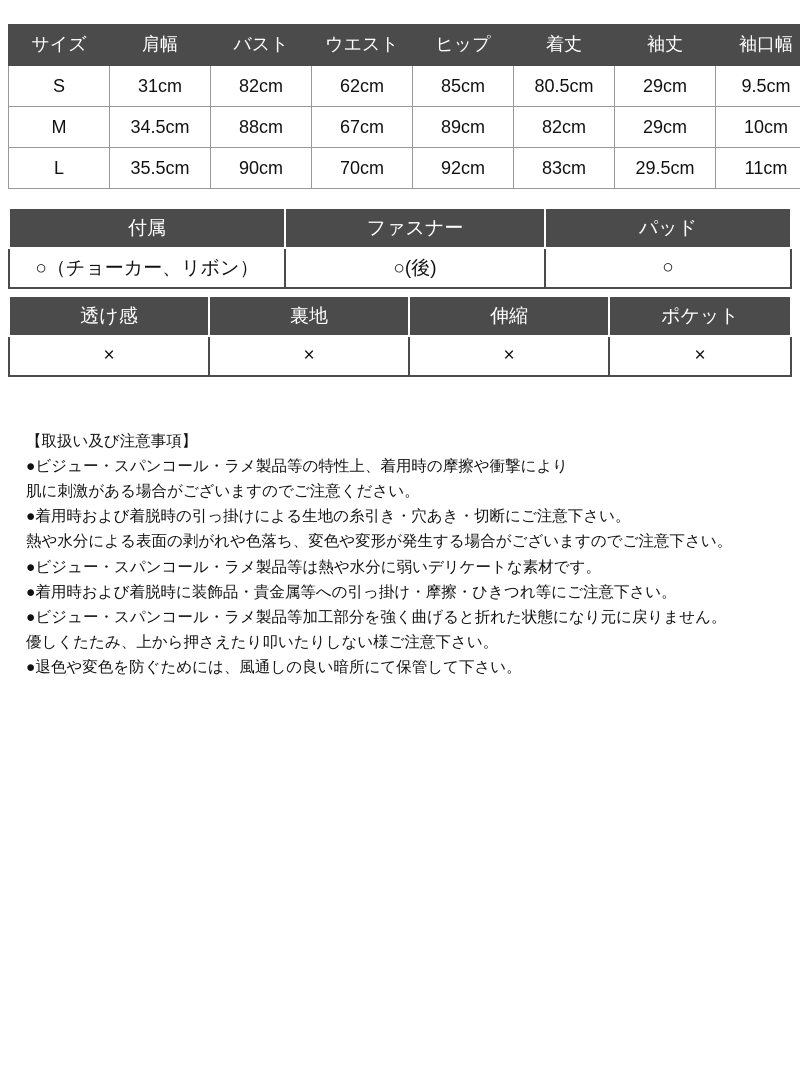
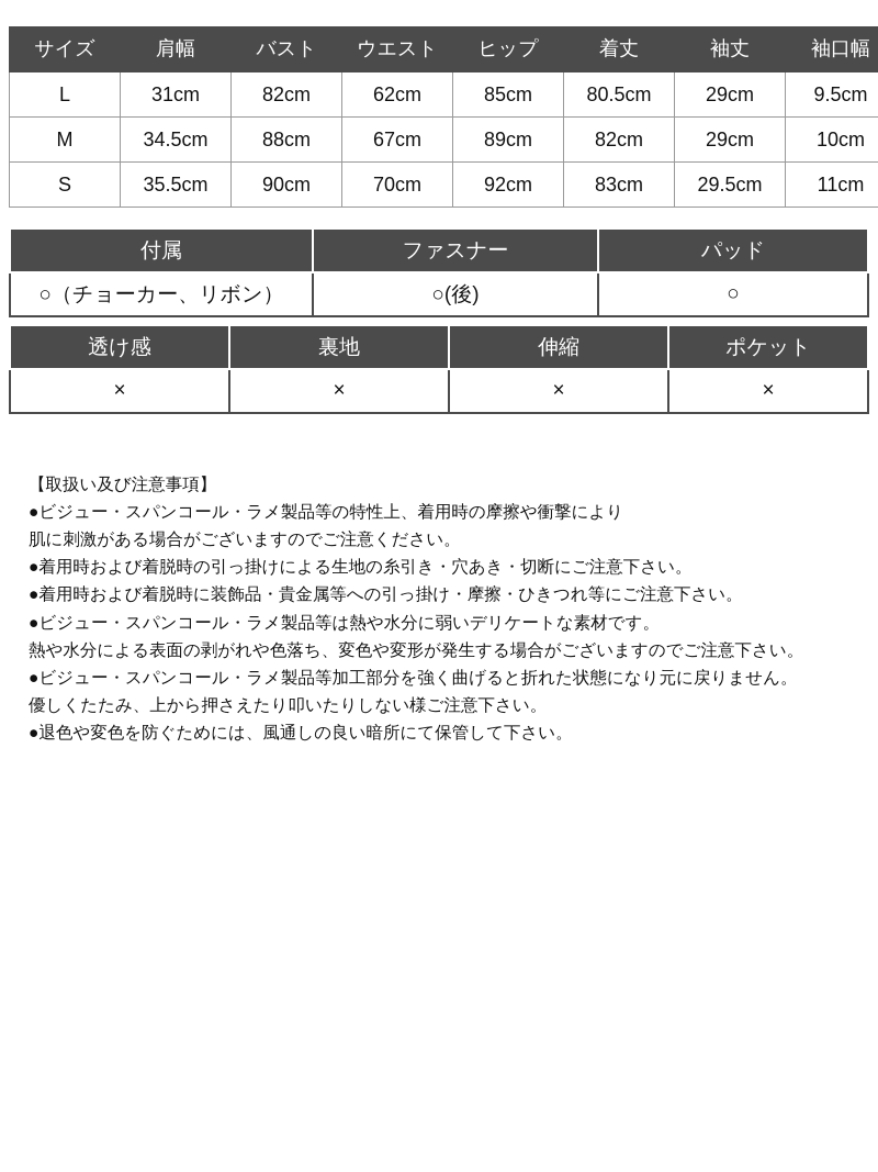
  サイズ	肩幅	バスト	ウエスト	ヒップ	着丈	袖丈	袖口幅
- S	31cm	82cm	62cm	85cm	80.5cm	29cm	9.5cm
+ L	31cm	82cm	62cm	85cm	80.5cm	29cm	9.5cm
  M	34.5cm	88cm	67cm	89cm	82cm	29cm	10cm
- L	35.5cm	90cm	70cm	92cm	83cm	29.5cm	11cm
+ S	35.5cm	90cm	70cm	92cm	83cm	29.5cm	11cm
  付属	ファスナー	パッド
  ○（チョーカー、リボン）	○(後)	○
  透け感	裏地	伸縮	ポケット
  ×	×	×	×
  【取扱い及び注意事項】
  ●ビジュー・スパンコール・ラメ製品等の特性上、着用時の摩擦や衝撃により
  肌に刺激がある場合がございますのでご注意ください。
  ●着用時および着脱時の引っ掛けによる生地の糸引き・穴あき・切断にご注意下さい。
- 熱や水分による表面の剥がれや色落ち、変色や変形が発生する場合がございますのでご注意下さい。
+ ●着用時および着脱時に装飾品・貴金属等への引っ掛け・摩擦・ひきつれ等にご注意下さい。
  ●ビジュー・スパンコール・ラメ製品等は熱や水分に弱いデリケートな素材です。
- ●着用時および着脱時に装飾品・貴金属等への引っ掛け・摩擦・ひきつれ等にご注意下さい。
+ 熱や水分による表面の剥がれや色落ち、変色や変形が発生する場合がございますのでご注意下さい。
  ●ビジュー・スパンコール・ラメ製品等加工部分を強く曲げると折れた状態になり元に戻りません。
  優しくたたみ、上から押さえたり叩いたりしない様ご注意下さい。
  ●退色や変色を防ぐためには、風通しの良い暗所にて保管して下さい。
